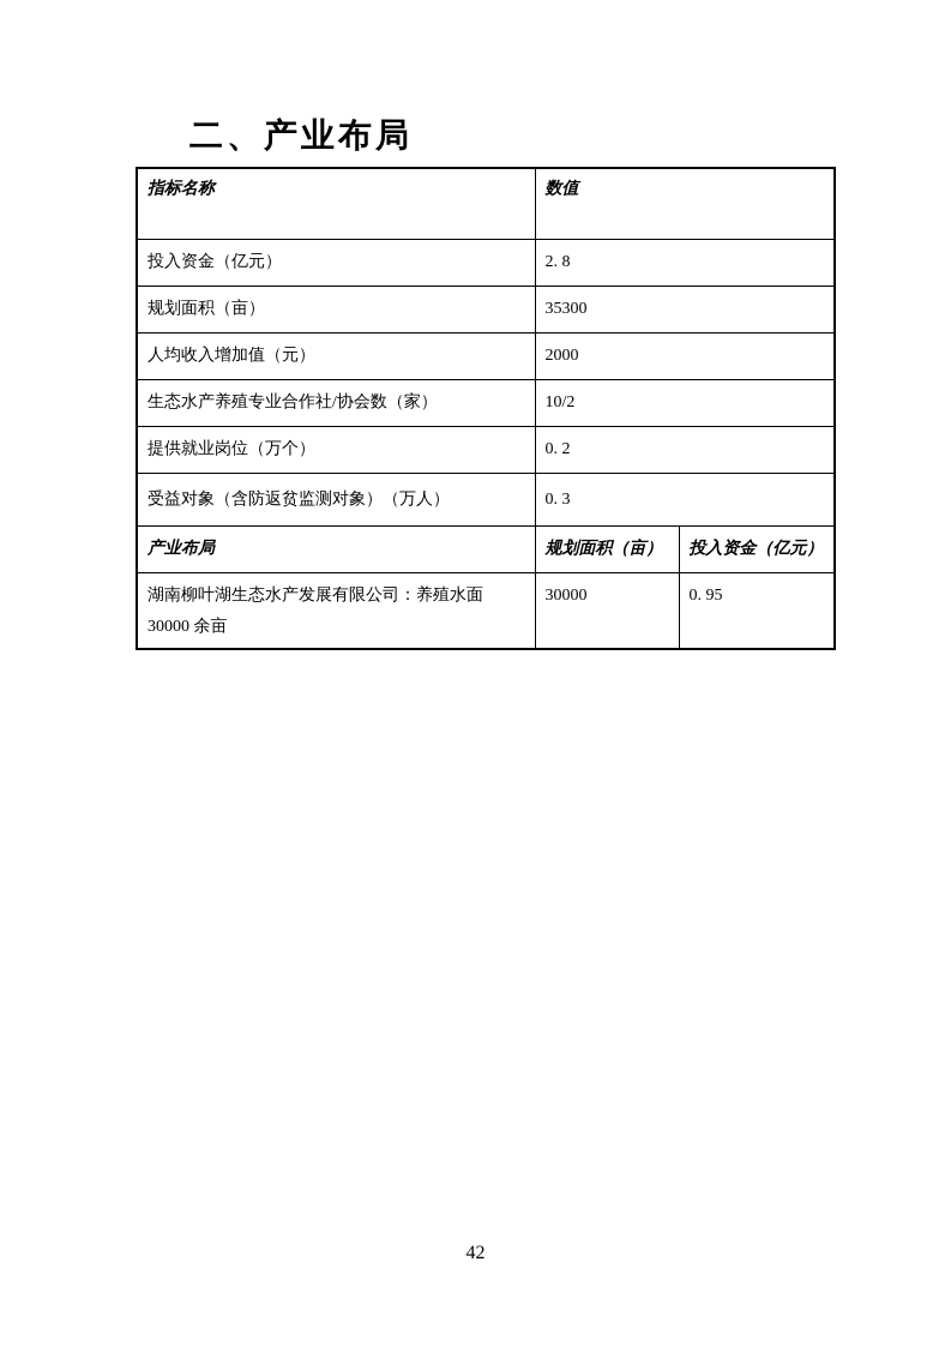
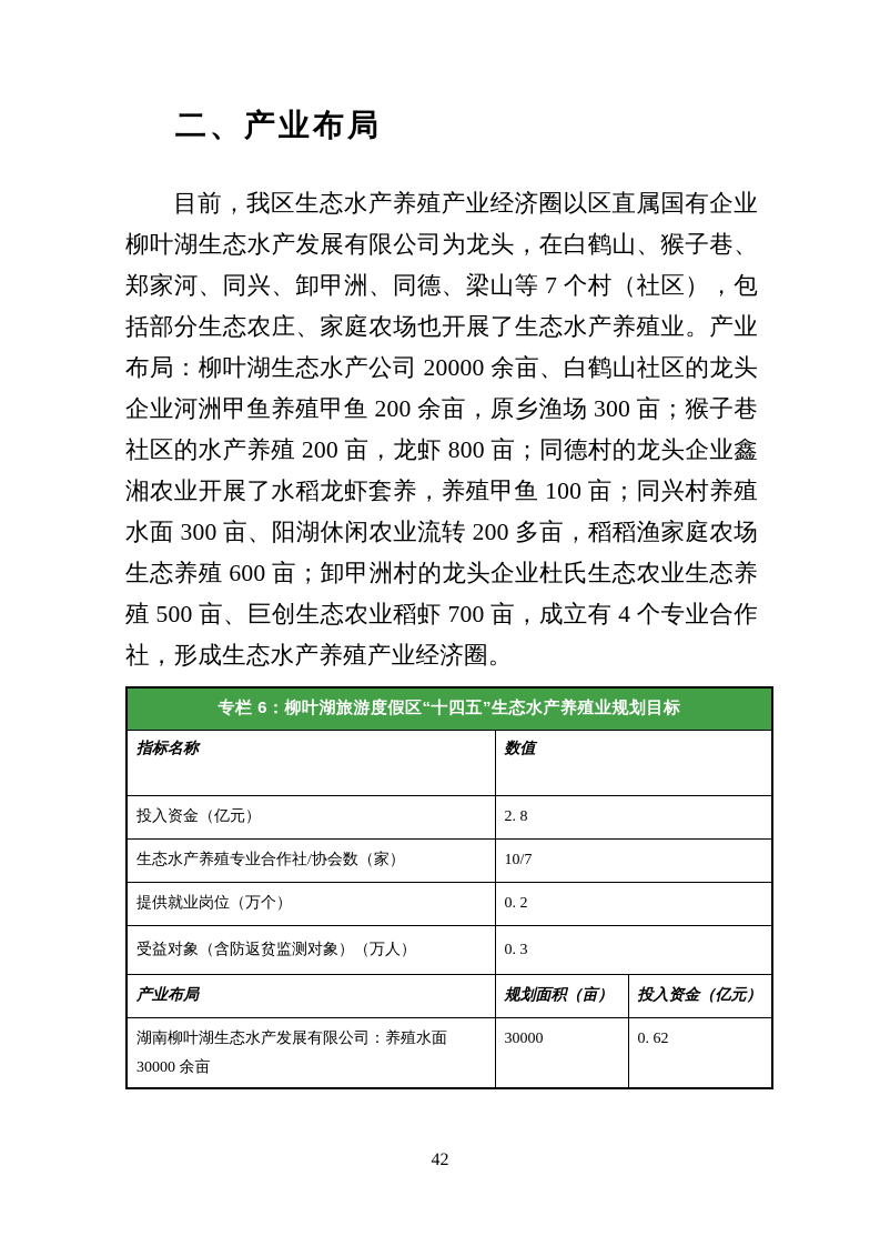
  二、产业布局
+ 目前，我区生态水产养殖产业经济圈以区直属国有企业柳叶湖生态水产发展有限公司为龙头，在白鹤山、猴子巷、郑家河、同兴、卸甲洲、同德、梁山等 7 个村（社区），包括部分生态农庄、家庭农场也开展了生态水产养殖业。产业布局：柳叶湖生态水产公司 20000 余亩、白鹤山社区的龙头企业河洲甲鱼养殖甲鱼 200 余亩，原乡渔场 300 亩；猴子巷社区的水产养殖 200 亩，龙虾 800 亩；同德村的龙头企业鑫湘农业开展了水稻龙虾套养，养殖甲鱼 100 亩；同兴村养殖水面 300 亩、阳湖休闲农业流转 200 多亩，稻稻渔家庭农场生态养殖 600 亩；卸甲洲村的龙头企业杜氏生态农业生态养殖 500 亩、巨创生态农业稻虾 700 亩，成立有 4 个专业合作社，形成生态水产养殖产业经济圈。
+ 专栏 6：柳叶湖旅游度假区“十四五”生态水产养殖业规划目标
  指标名称	数值
  投入资金（亿元）	2. 8
- 规划面积（亩）	35300
- 人均收入增加值（元）	2000
- 生态水产养殖专业合作社/协会数（家）	10/2
+ 生态水产养殖专业合作社/协会数（家）	10/7
  提供就业岗位（万个）	0. 2
  受益对象（含防返贫监测对象）（万人）	0. 3
  产业布局	规划面积（亩）	投入资金（亿元）
- 湖南柳叶湖生态水产发展有限公司：养殖水面 30000 余亩	30000	0. 95
+ 湖南柳叶湖生态水产发展有限公司：养殖水面 30000 余亩	30000	0. 62
  42
